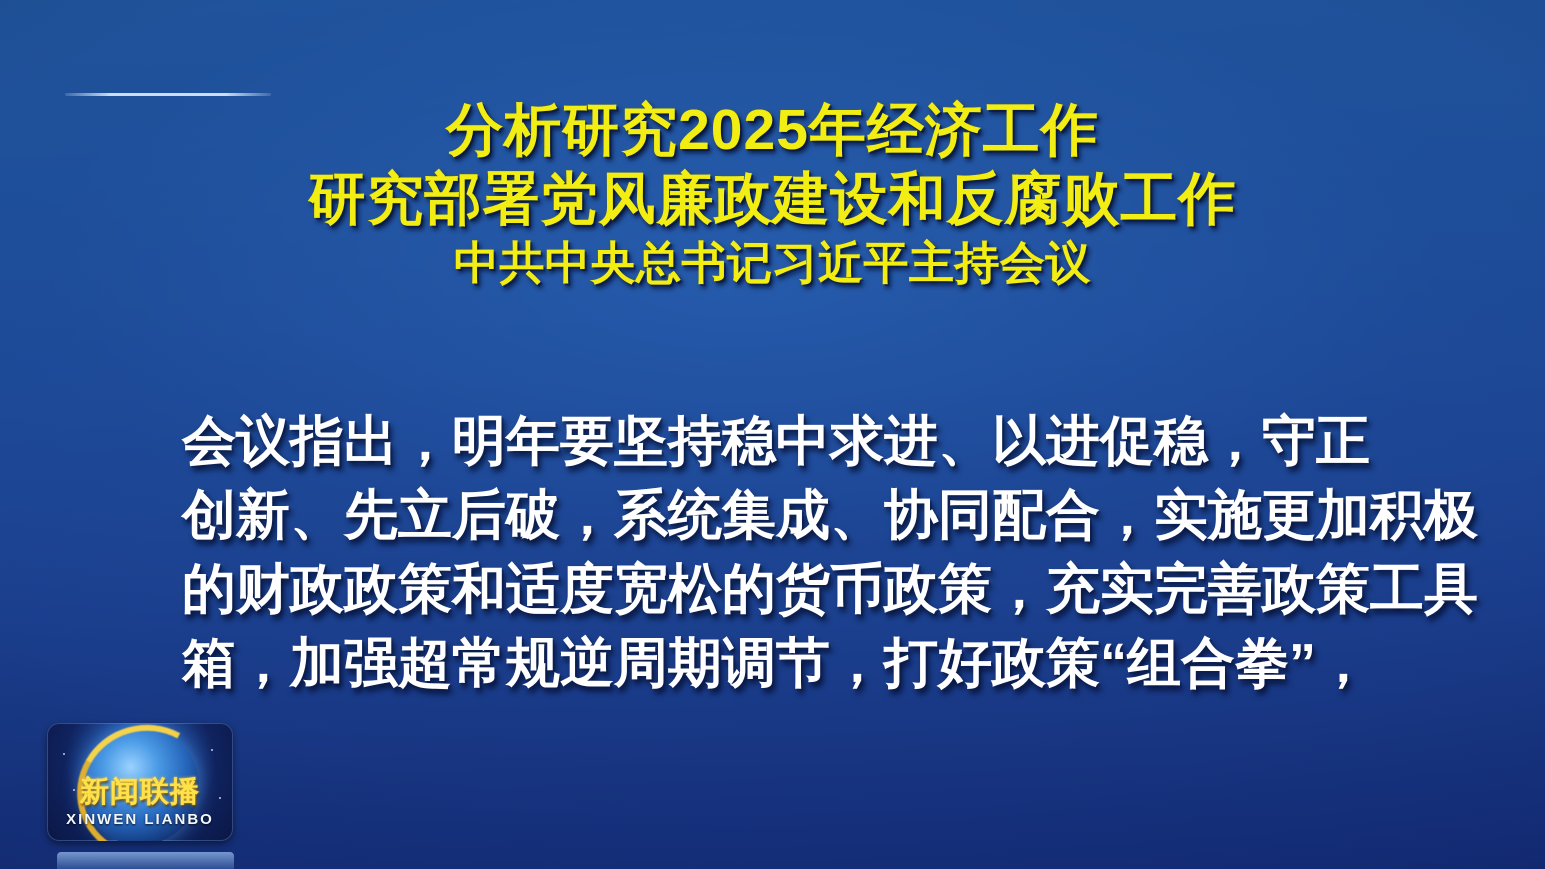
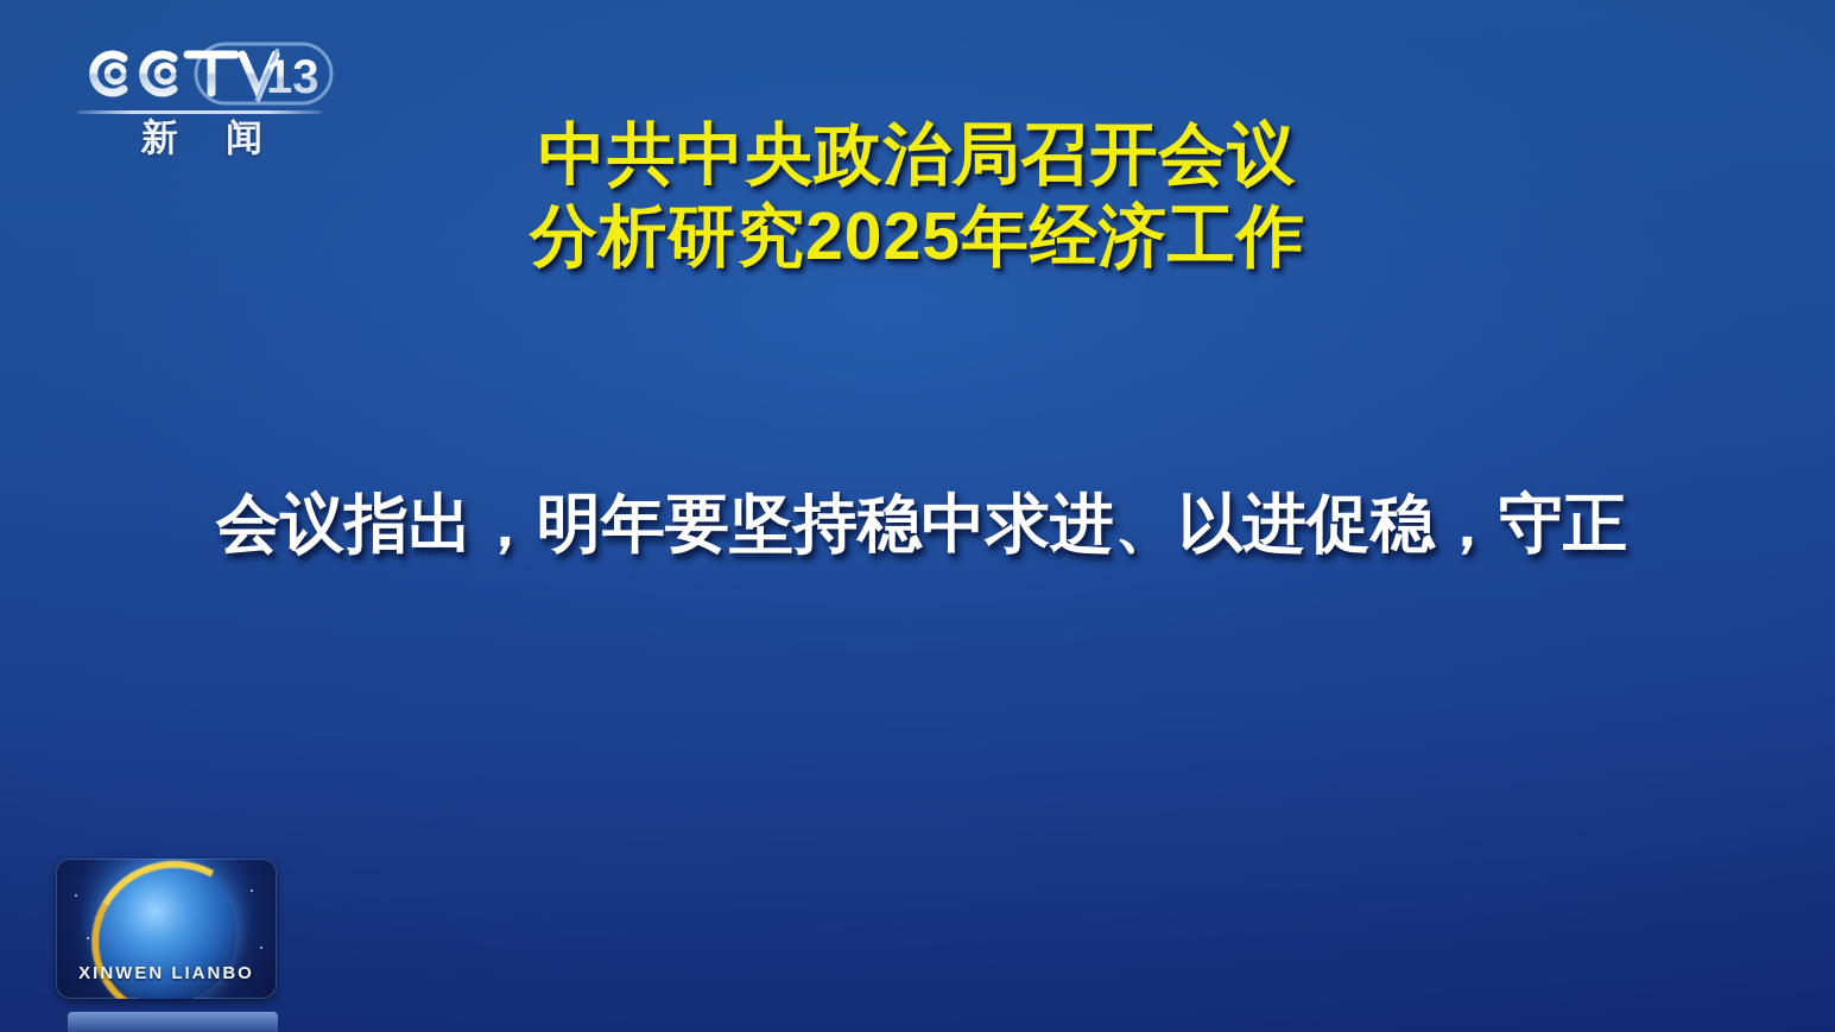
+ 13
+ 新 闻
+ 中共中央政治局召开会议
  分析研究2025年经济工作
- 研究部署党风廉政建设和反腐败工作
- 中共中央总书记习近平主持会议
  会议指出，明年要坚持稳中求进、以进促稳，守正
- 创新、先立后破，系统集成、协同配合，实施更加积极
- 的财政政策和适度宽松的货币政策，充实完善政策工具
- 箱，加强超常规逆周期调节，打好政策“组合拳”，
- 新闻联播
  XINWEN LIANBO
